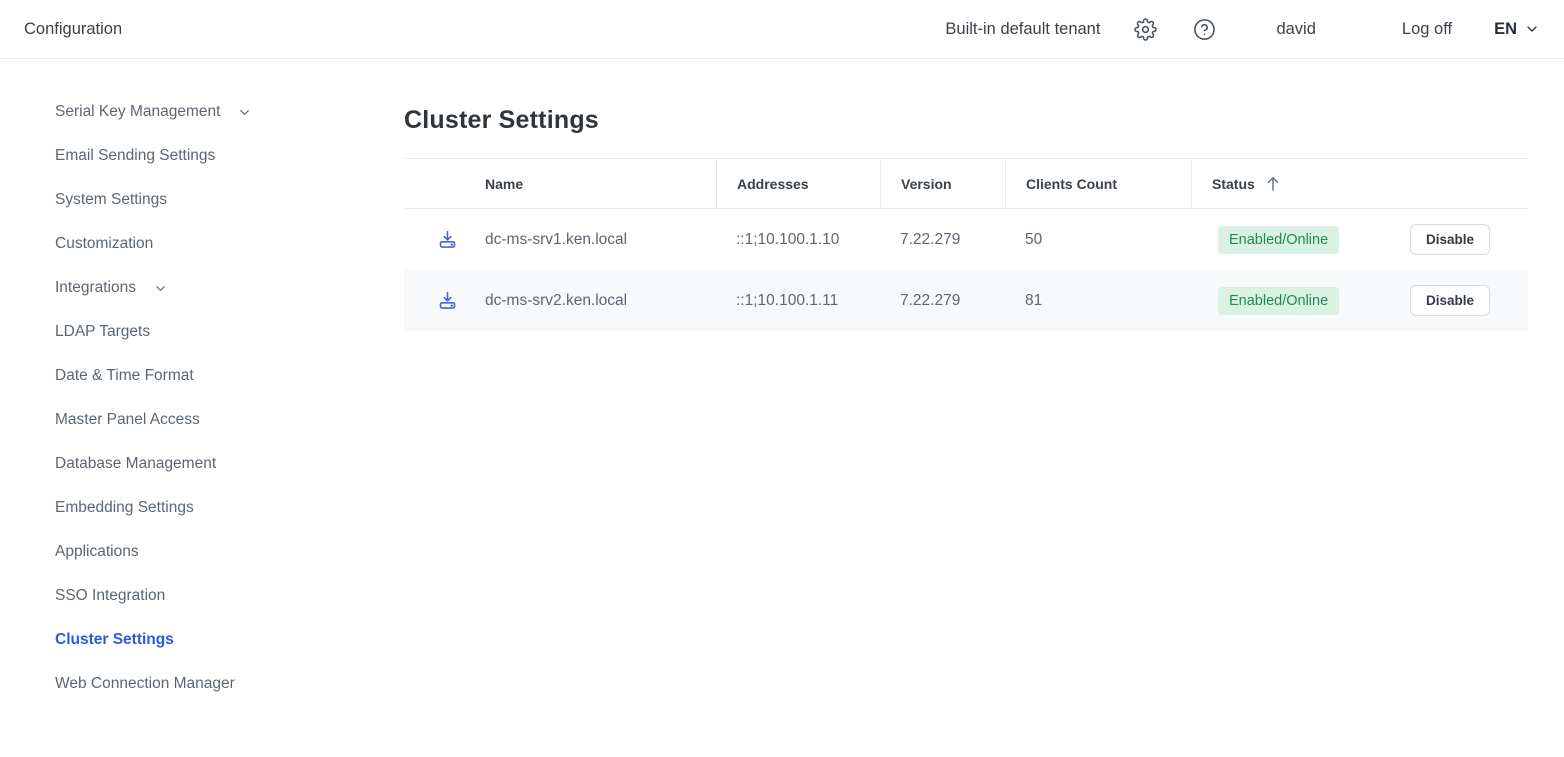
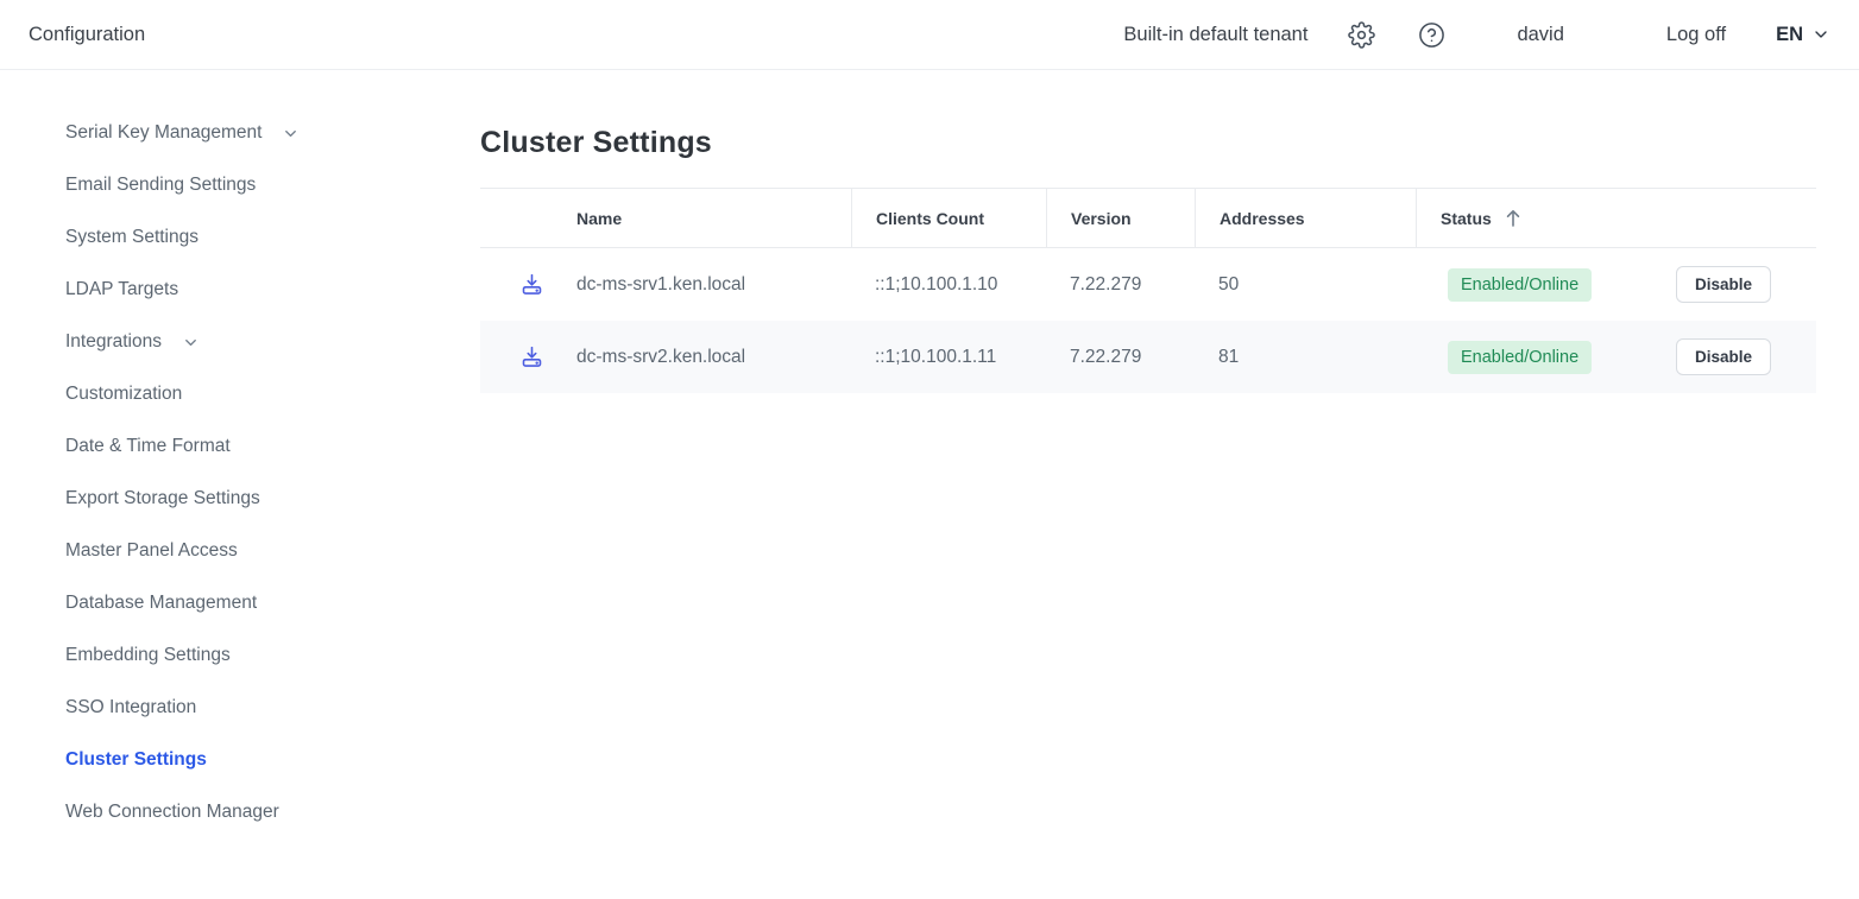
  Configuration
  Built-in default tenant
  david
  Log off
  EN
  Serial Key Management
  Email Sending Settings
  System Settings
- Customization
+ LDAP Targets
  Integrations
- LDAP Targets
+ Customization
  Date & Time Format
+ Export Storage Settings
  Master Panel Access
  Database Management
  Embedding Settings
- Applications
  SSO Integration
  Cluster Settings
  Web Connection Manager
  Cluster Settings
  Name
- Addresses
+ Clients Count
  Version
- Clients Count
+ Addresses
  Status
  dc-ms-srv1.ken.local
  ::1;10.100.1.10
  7.22.279
  50
  Enabled/Online
  Disable
  dc-ms-srv2.ken.local
  ::1;10.100.1.11
  7.22.279
  81
  Enabled/Online
  Disable
